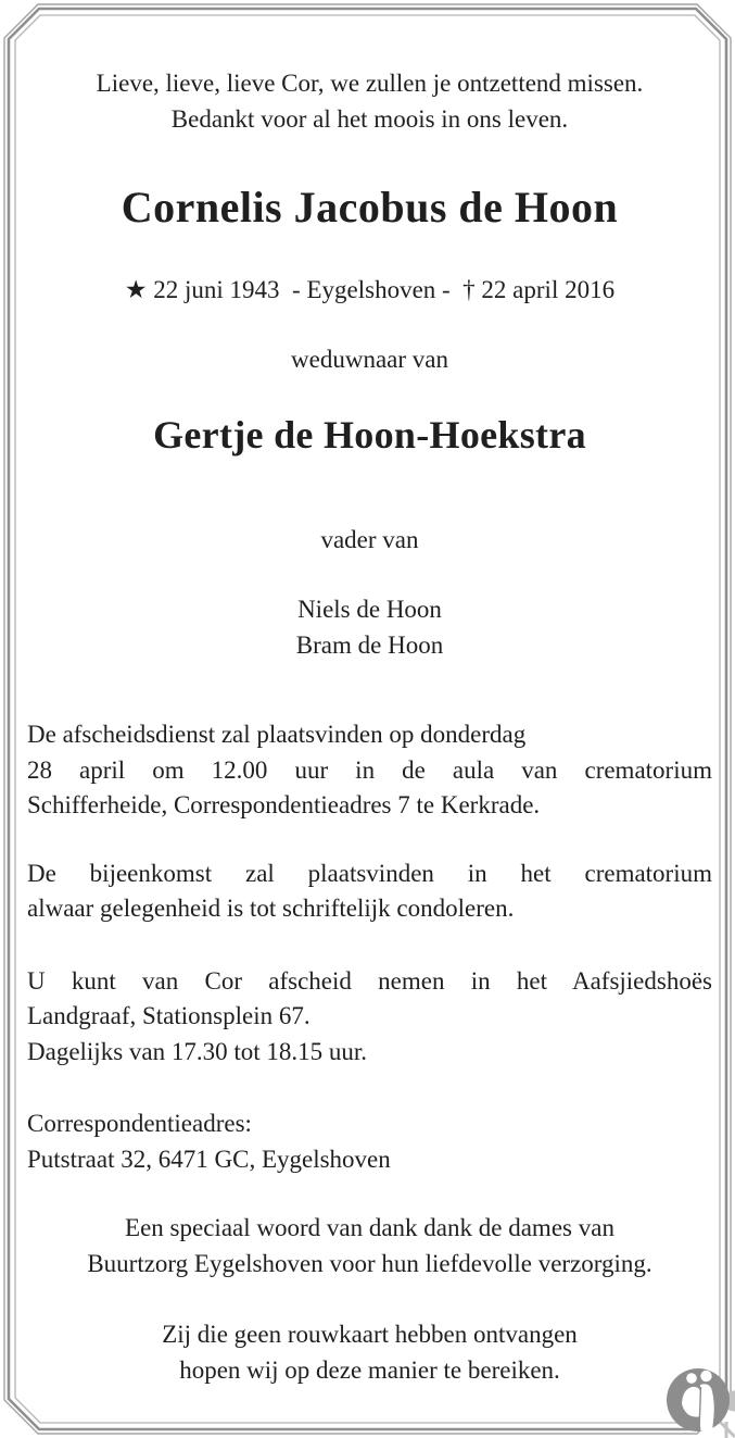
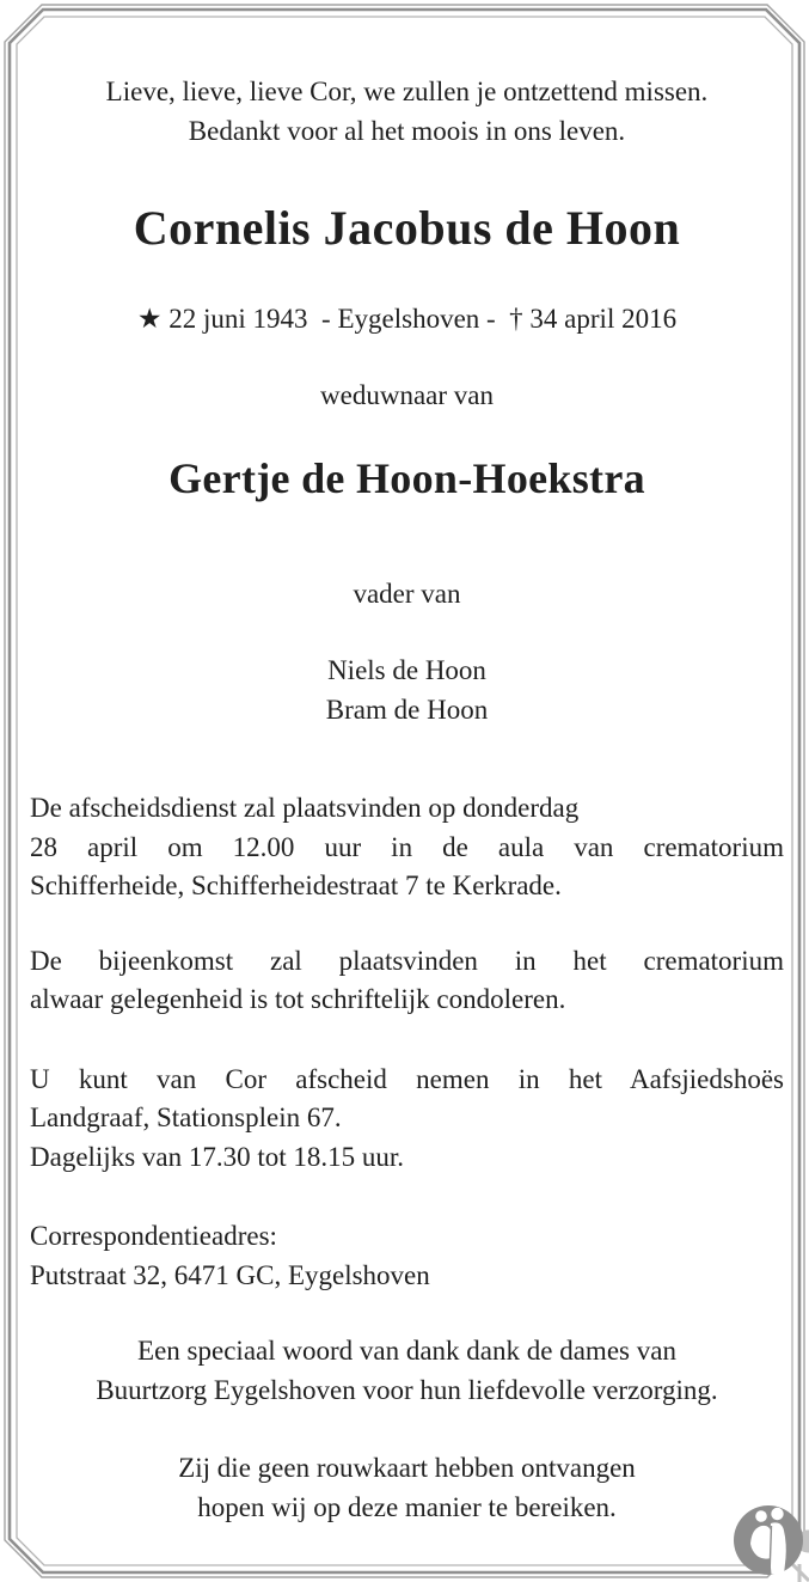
  Lieve, lieve, lieve Cor, we zullen je ontzettend missen.
  Bedankt voor al het moois in ons leven.
  Cornelis Jacobus de Hoon
- ★ 22 juni 1943 - Eygelshoven - † 22 april 2016
+ ★ 22 juni 1943 - Eygelshoven - † 34 april 2016
  weduwnaar van
  Gertje de Hoon-Hoekstra
  vader van
  Niels de Hoon
  Bram de Hoon
  De afscheidsdienst zal plaatsvinden op donderdag
  28 april om 12.00 uur in de aula van crematorium
- Schifferheide, Correspondentieadres 7 te Kerkrade.
+ Schifferheide, Schifferheidestraat 7 te Kerkrade.
  De bijeenkomst zal plaatsvinden in het crematorium
  alwaar gelegenheid is tot schriftelijk condoleren.
  U kunt van Cor afscheid nemen in het Aafsjiedshoës
  Landgraaf, Stationsplein 67.
  Dagelijks van 17.30 tot 18.15 uur.
  Correspondentieadres:
  Putstraat 32, 6471 GC, Eygelshoven
  Een speciaal woord van dank dank de dames van
  Buurtzorg Eygelshoven voor hun liefdevolle verzorging.
  Zij die geen rouwkaart hebben ontvangen
  hopen wij op deze manier te bereiken.
